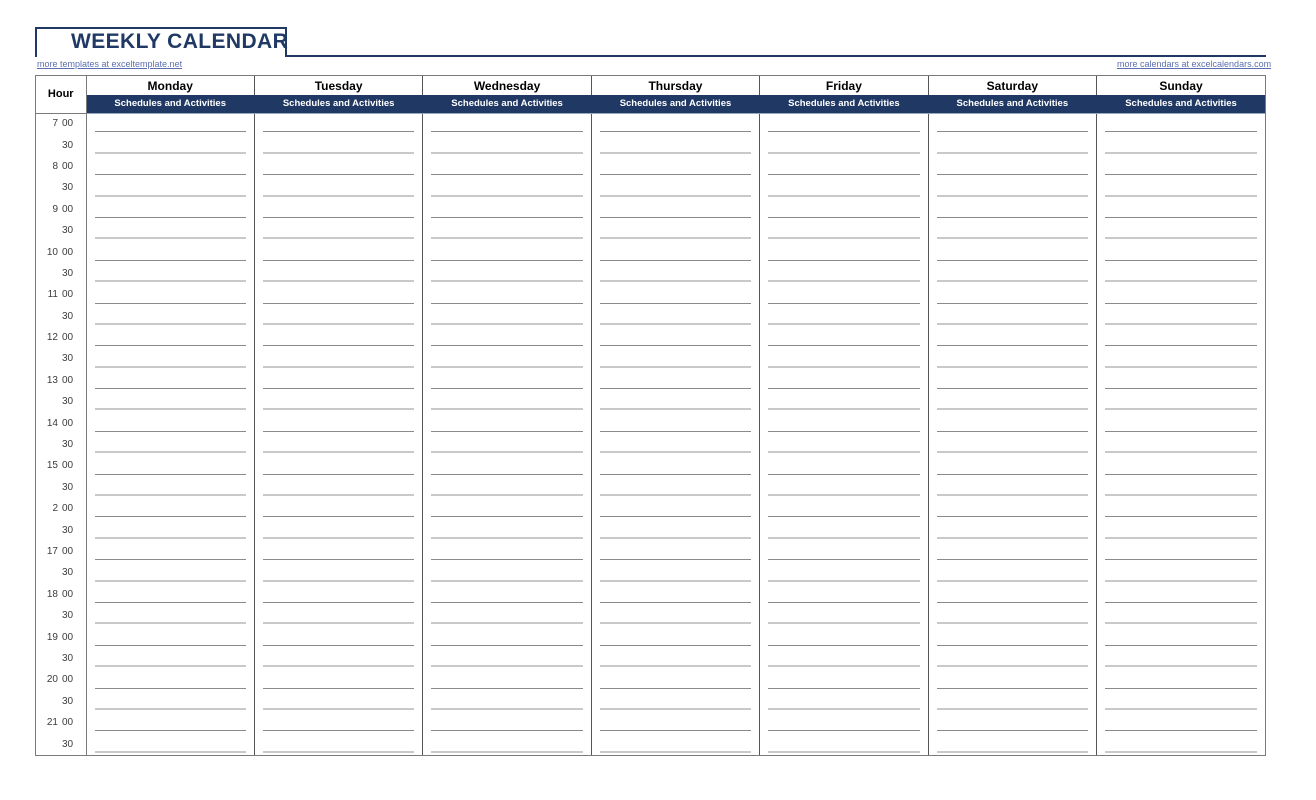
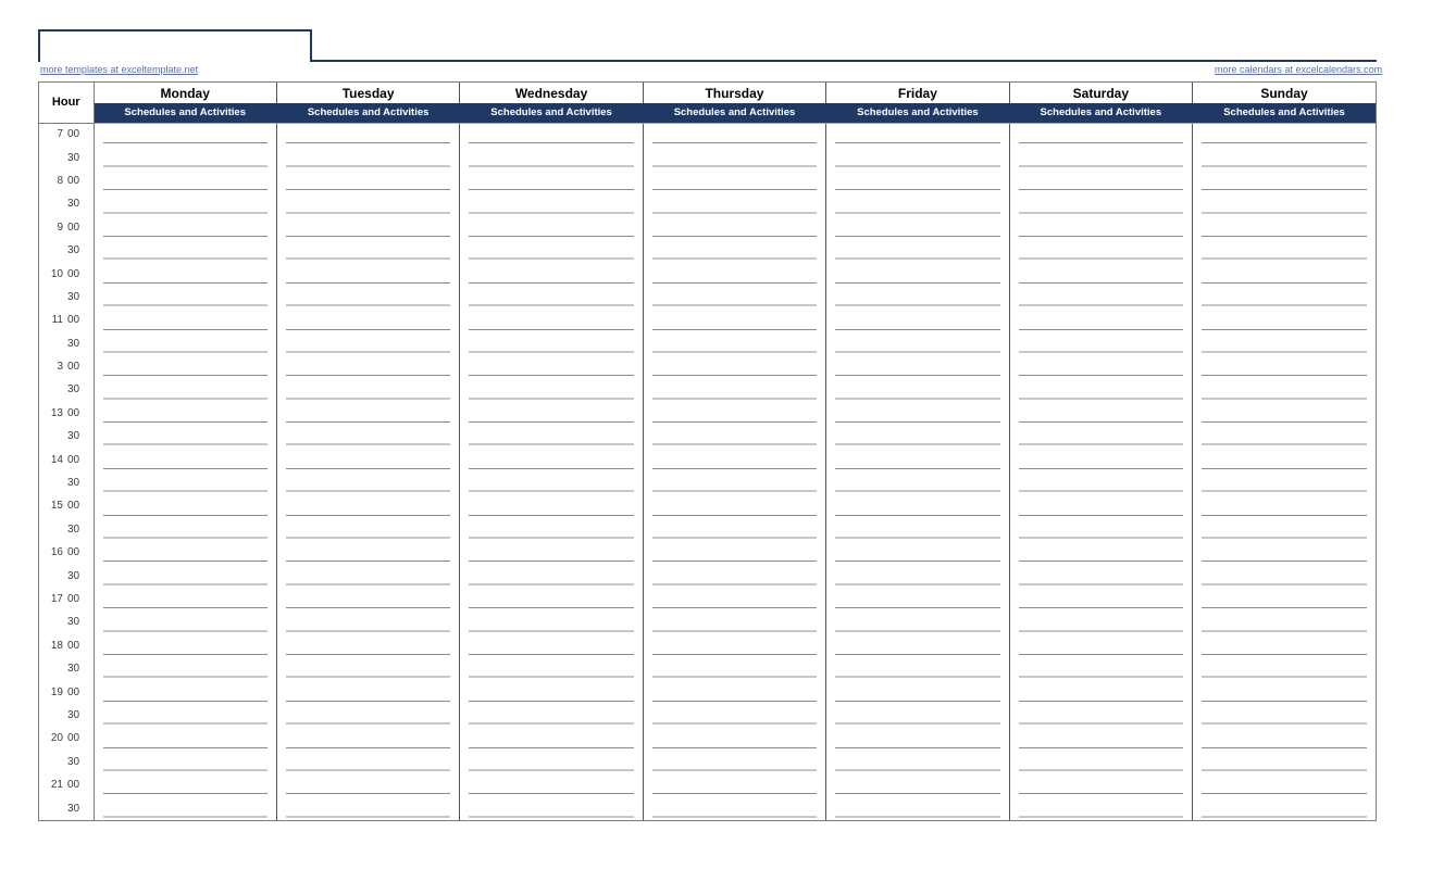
- WEEKLY CALENDAR
  more templates at exceltemplate.net
  more calendars at excelcalendars.com
  Hour	Monday	Tuesday	Wednesday	Thursday	Friday	Saturday	Sunday
  Schedules and Activities	Schedules and Activities	Schedules and Activities	Schedules and Activities	Schedules and Activities	Schedules and Activities	Schedules and Activities
  7 00
  30
  8 00
  30
  9 00
  30
  10 00
  30
  11 00
  30
- 12 00
+ 3 00
  30
  13 00
  30
  14 00
  30
  15 00
  30
- 2 00
+ 16 00
  30
  17 00
  30
  18 00
  30
  19 00
  30
  20 00
  30
  21 00
  30
